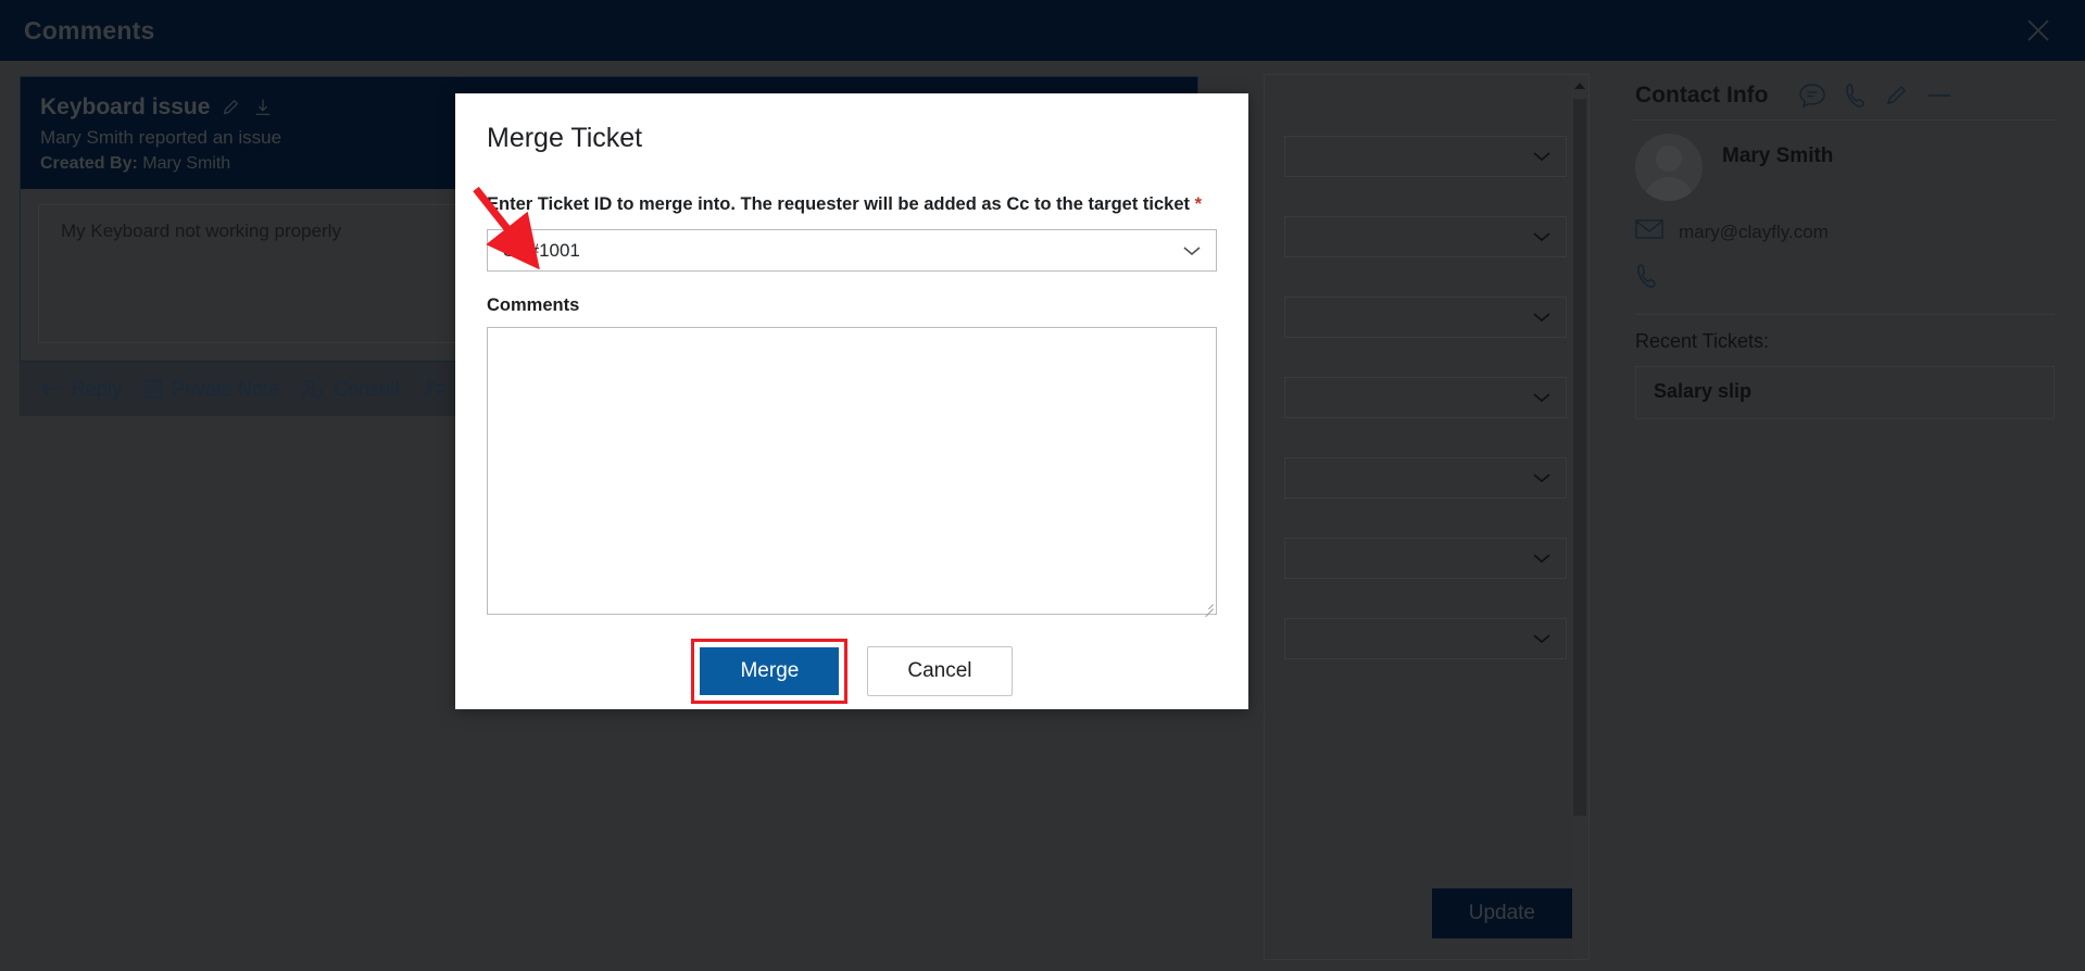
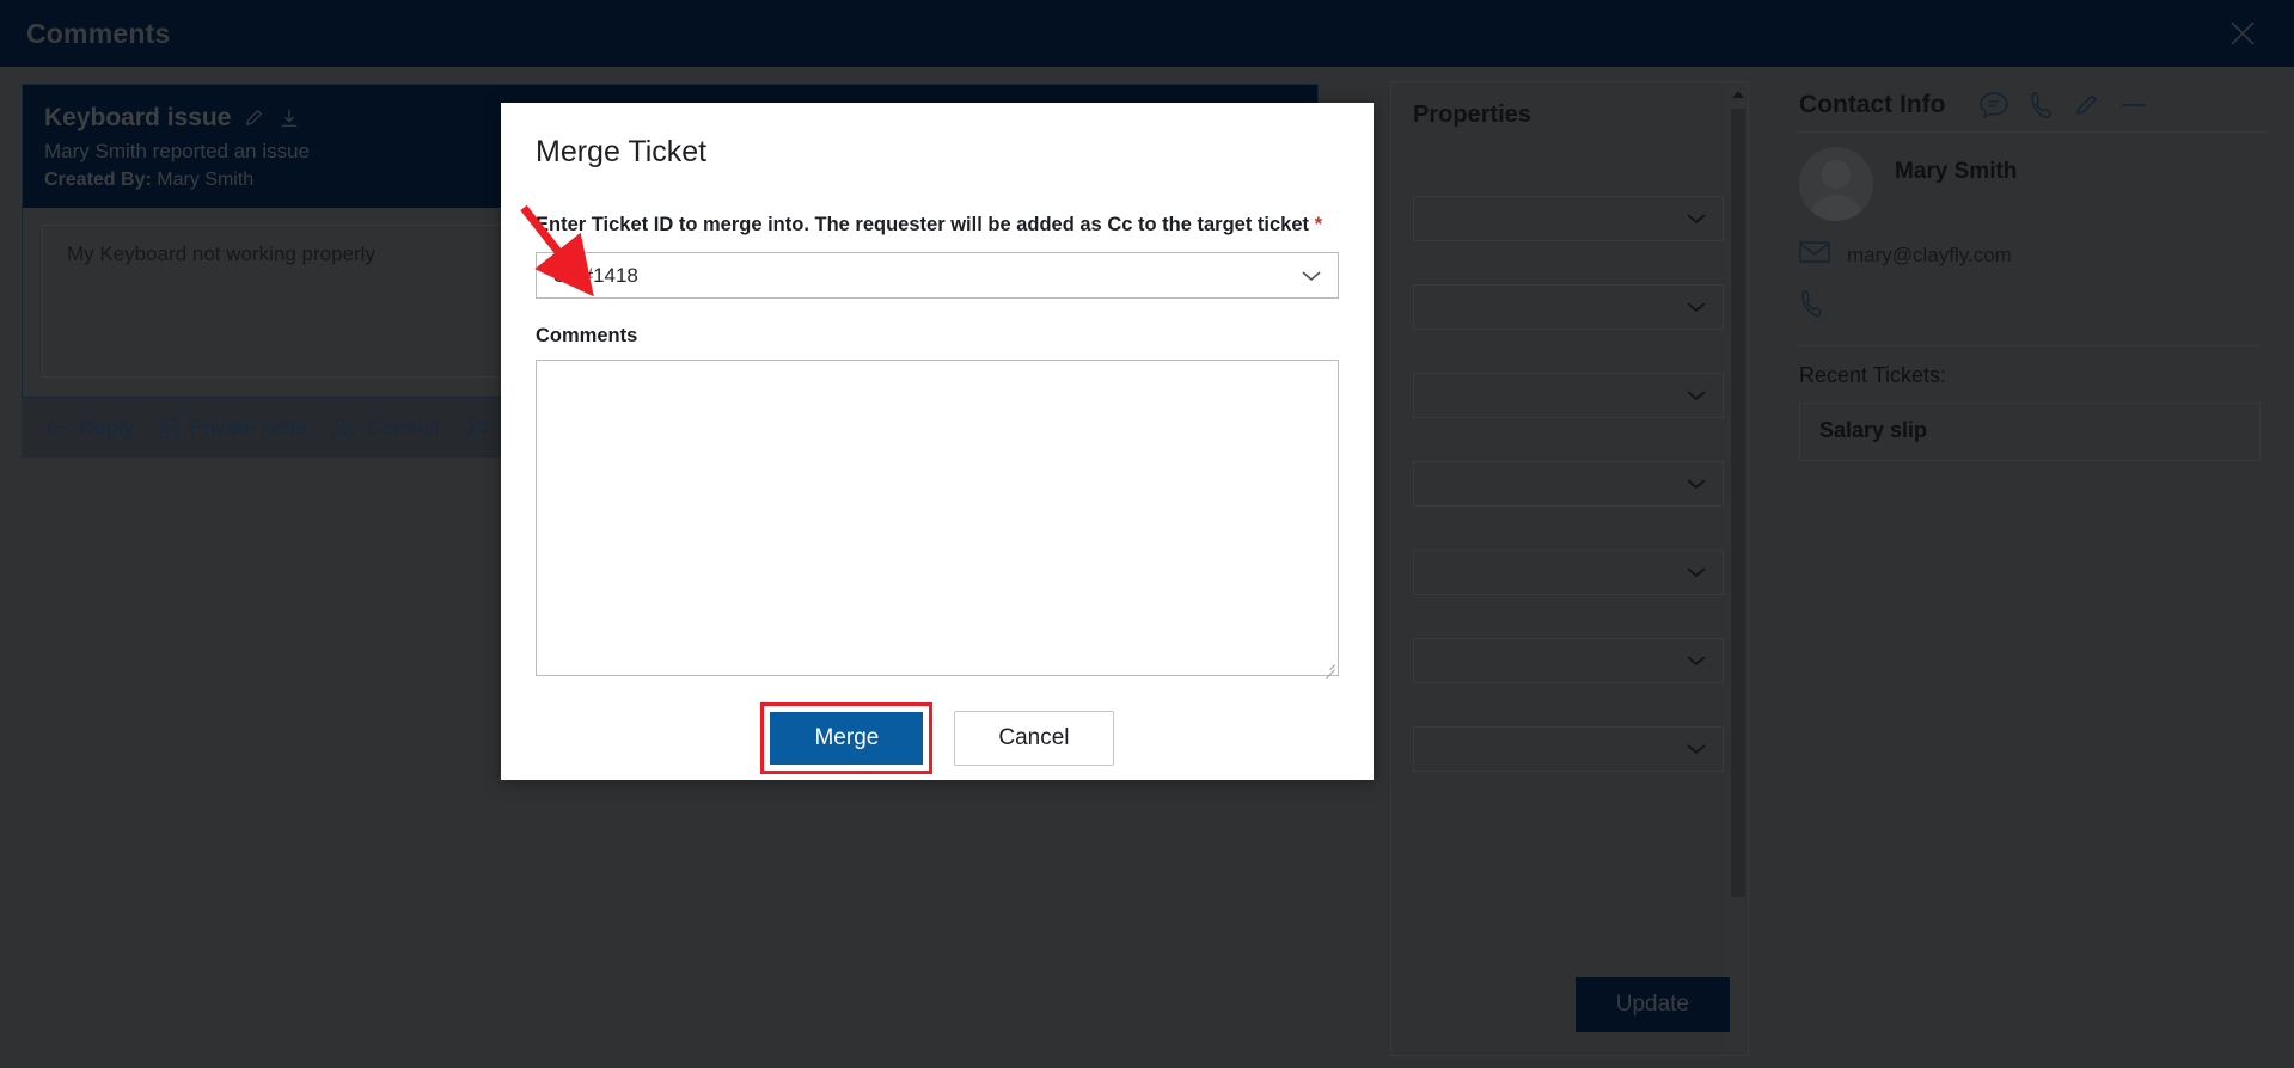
  Comments
  Keyboard issue
  Mary Smith reported an issue
  Created By: Mary Smith
  My Keyboard not working properly
+ Properties
  Update
  Contact Info
  Mary Smith
  mary@clayfly.com
  Recent Tickets:
  Salary slip
  Merge Ticket
  nter Ticket ID to merge into. The requester will be added as Cc to the target ticket *
- SR#1001
+ SR#1418
  Comments
  Merge
  Cancel
